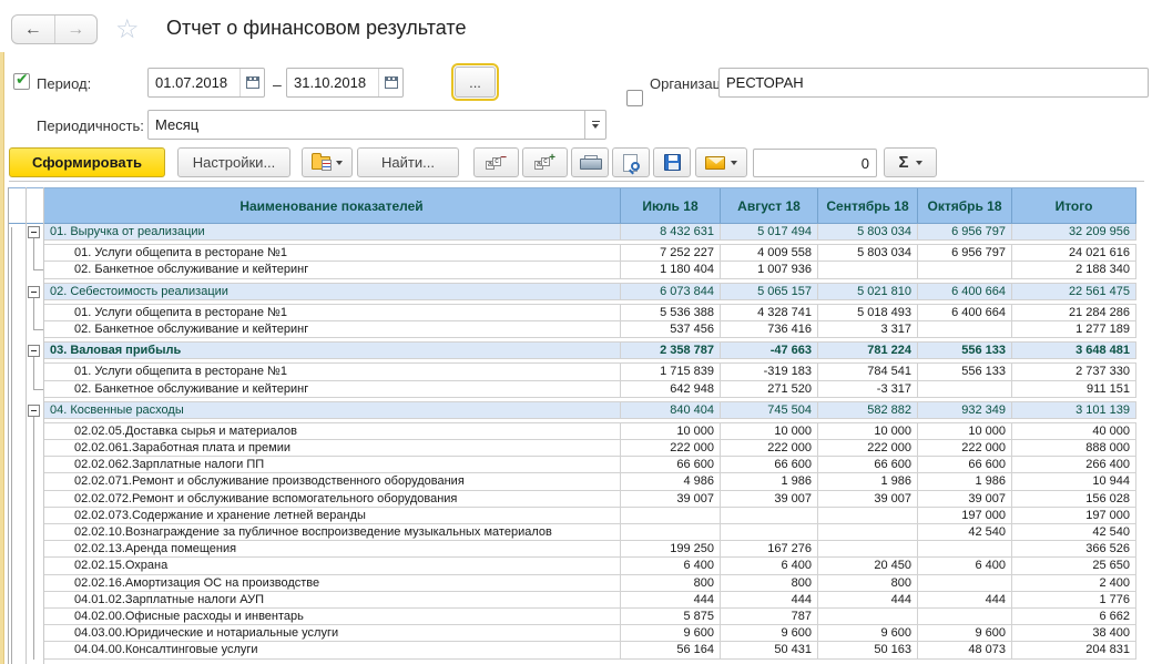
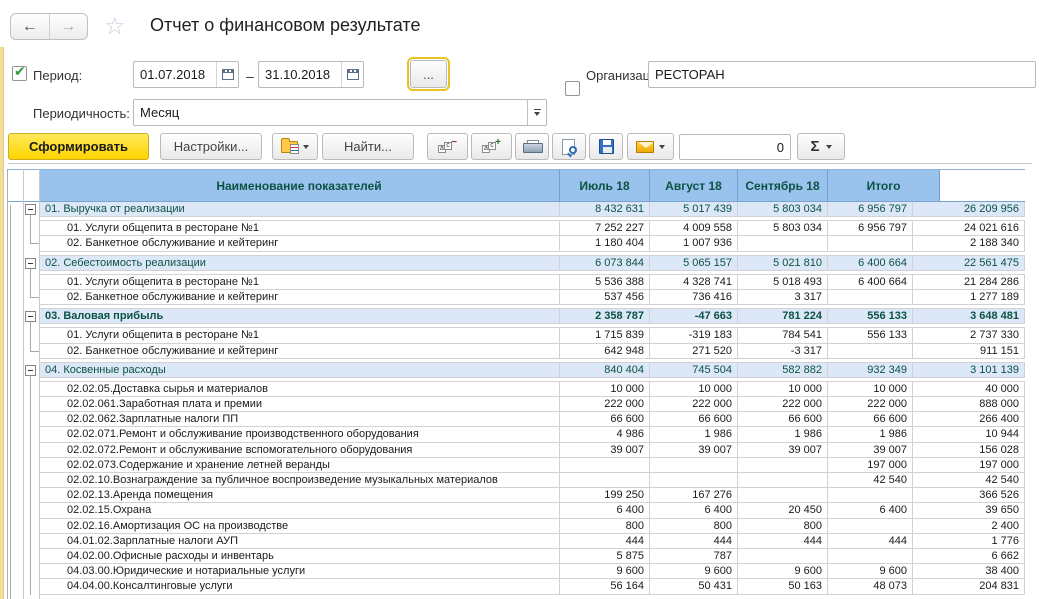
  ←
  →
  ☆
  Отчет о финансовом результате
  Период:
  01.07.2018
  –
  31.10.2018
  ...
  Организац
  РЕСТОРАН
  Периодичность:
  Месяц
  Сформировать
  Настройки...
  Найти...
  −
  +
  0
  Σ
  Наименование показателей
  Июль 18
  Август 18
  Сентябрь 18
- Октябрь 18
  Итого
  01. Выручка от реализации
  8 432 631
- 5 017 494
+ 5 017 439
  5 803 034
  6 956 797
- 32 209 956
+ 26 209 956
  01. Услуги общепита в ресторане №1
  7 252 227
  4 009 558
  5 803 034
  6 956 797
  24 021 616
  02. Банкетное обслуживание и кейтеринг
  1 180 404
  1 007 936
  2 188 340
  02. Себестоимость реализации
  6 073 844
  5 065 157
  5 021 810
  6 400 664
  22 561 475
  01. Услуги общепита в ресторане №1
  5 536 388
  4 328 741
  5 018 493
  6 400 664
  21 284 286
  02. Банкетное обслуживание и кейтеринг
  537 456
  736 416
  3 317
  1 277 189
  03. Валовая прибыль
  2 358 787
  -47 663
  781 224
  556 133
  3 648 481
  01. Услуги общепита в ресторане №1
  1 715 839
  -319 183
  784 541
  556 133
  2 737 330
  02. Банкетное обслуживание и кейтеринг
  642 948
  271 520
  -3 317
  911 151
  04. Косвенные расходы
  840 404
  745 504
  582 882
  932 349
  3 101 139
  02.02.05.Доставка сырья и материалов
  10 000
  10 000
  10 000
  10 000
  40 000
  02.02.061.Заработная плата и премии
  222 000
  222 000
  222 000
  222 000
  888 000
  02.02.062.Зарплатные налоги ПП
  66 600
  66 600
  66 600
  66 600
  266 400
  02.02.071.Ремонт и обслуживание производственного оборудования
  4 986
  1 986
  1 986
  1 986
  10 944
  02.02.072.Ремонт и обслуживание вспомогательного оборудования
  39 007
  39 007
  39 007
  39 007
  156 028
  02.02.073.Содержание и хранение летней веранды
  197 000
  197 000
  02.02.10.Вознаграждение за публичное воспроизведение музыкальных материалов
  42 540
  42 540
  02.02.13.Аренда помещения
  199 250
  167 276
  366 526
  02.02.15.Охрана
  6 400
  6 400
  20 450
  6 400
- 25 650
+ 39 650
  02.02.16.Амортизация ОС на производстве
  800
  800
  800
  2 400
  04.01.02.Зарплатные налоги АУП
  444
  444
  444
  444
  1 776
  04.02.00.Офисные расходы и инвентарь
  5 875
  787
  6 662
  04.03.00.Юридические и нотариальные услуги
  9 600
  9 600
  9 600
  9 600
  38 400
  04.04.00.Консалтинговые услуги
  56 164
  50 431
  50 163
  48 073
  204 831
